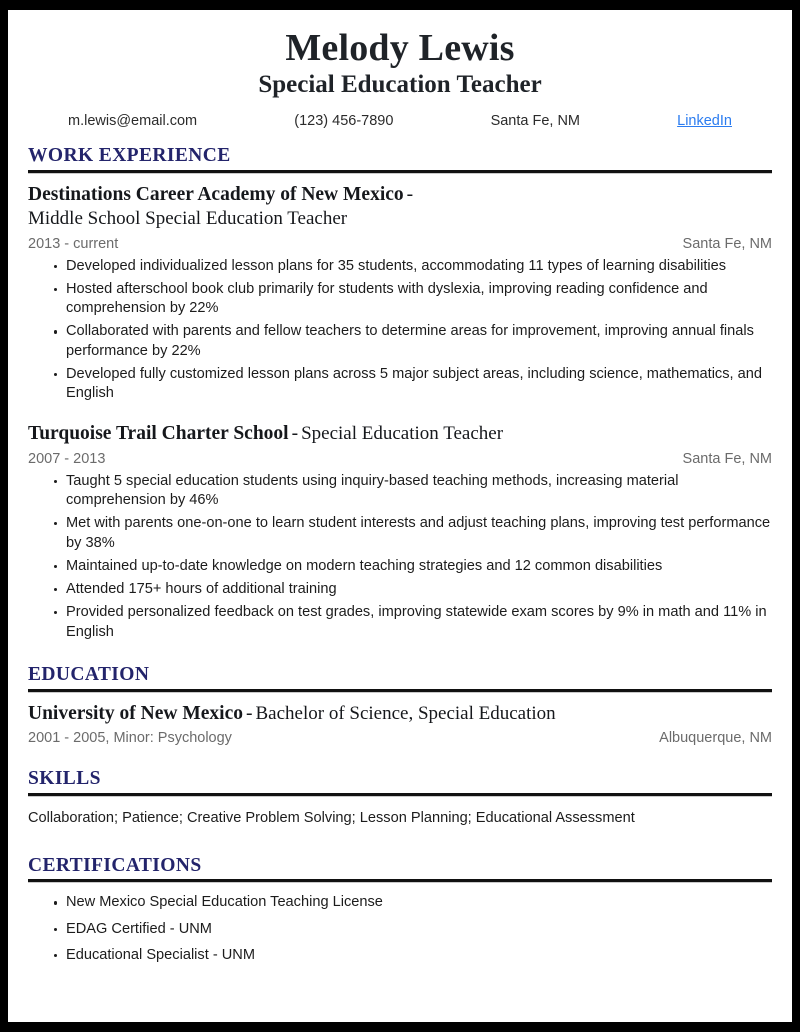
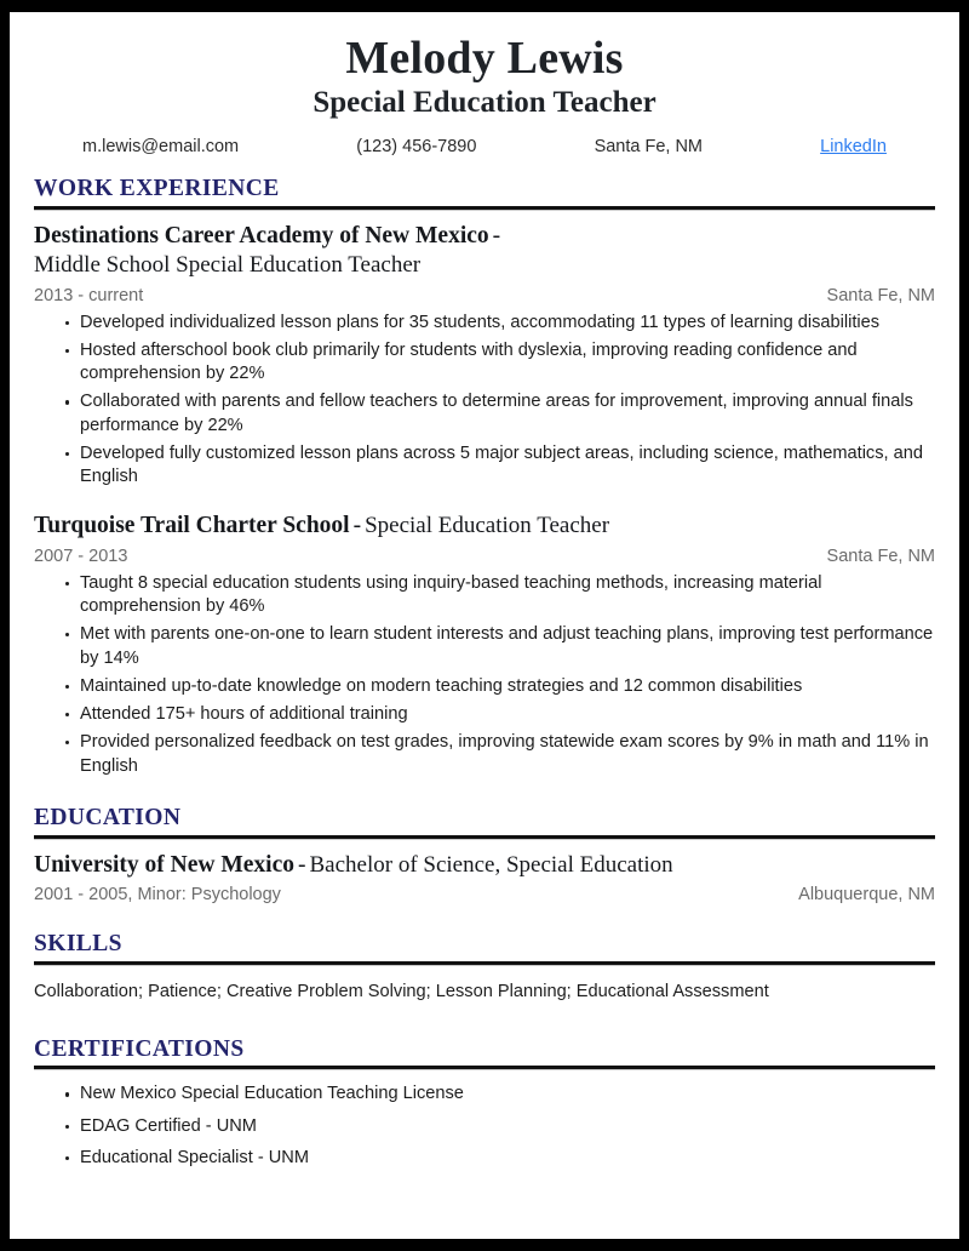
  Melody Lewis
  Special Education Teacher
  m.lewis@email.com
  (123) 456-7890
  Santa Fe, NM
  LinkedIn
  WORK EXPERIENCE
  Destinations Career Academy of New Mexico -
  Middle School Special Education Teacher
  2013 - current
  Santa Fe, NM
  Developed individualized lesson plans for 35 students, accommodating 11 types of learning disabilities
  Hosted afterschool book club primarily for students with dyslexia, improving reading confidence and comprehension by 22%
  Collaborated with parents and fellow teachers to determine areas for improvement, improving annual finals performance by 22%
  Developed fully customized lesson plans across 5 major subject areas, including science, mathematics, and English
  Turquoise Trail Charter School - Special Education Teacher
  2007 - 2013
  Santa Fe, NM
- Taught 5 special education students using inquiry-based teaching methods, increasing material comprehension by 46%
+ Taught 8 special education students using inquiry-based teaching methods, increasing material comprehension by 46%
- Met with parents one-on-one to learn student interests and adjust teaching plans, improving test performance by 38%
+ Met with parents one-on-one to learn student interests and adjust teaching plans, improving test performance by 14%
  Maintained up-to-date knowledge on modern teaching strategies and 12 common disabilities
  Attended 175+ hours of additional training
  Provided personalized feedback on test grades, improving statewide exam scores by 9% in math and 11% in English
  EDUCATION
  University of New Mexico - Bachelor of Science, Special Education
  2001 - 2005, Minor: Psychology
  Albuquerque, NM
  SKILLS
  Collaboration; Patience; Creative Problem Solving; Lesson Planning; Educational Assessment
  CERTIFICATIONS
  New Mexico Special Education Teaching License
  EDAG Certified - UNM
  Educational Specialist - UNM
